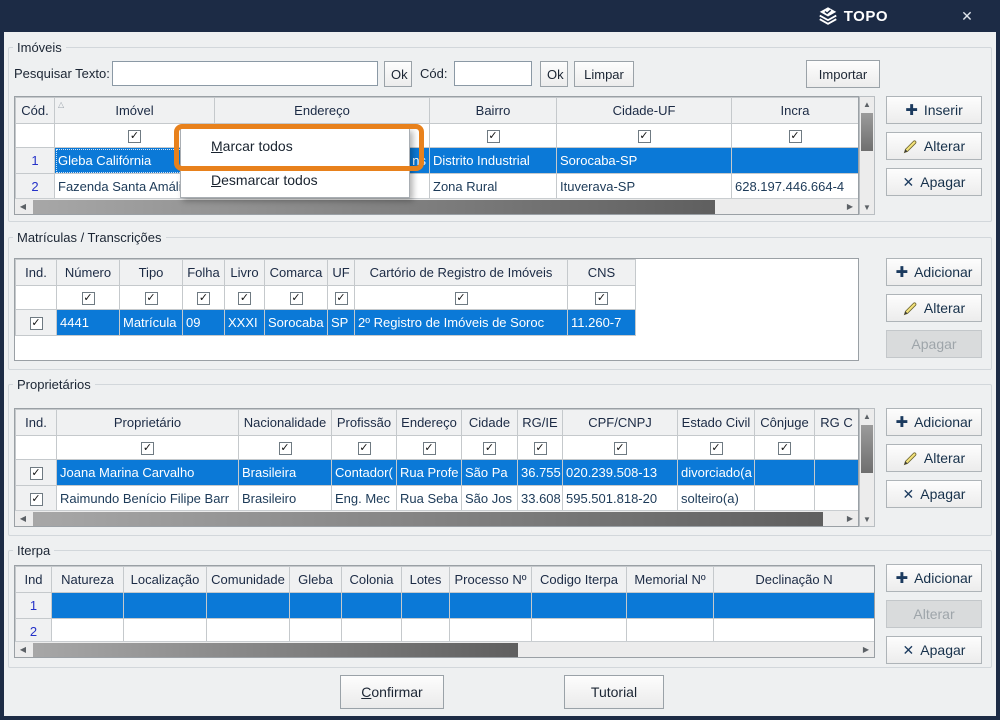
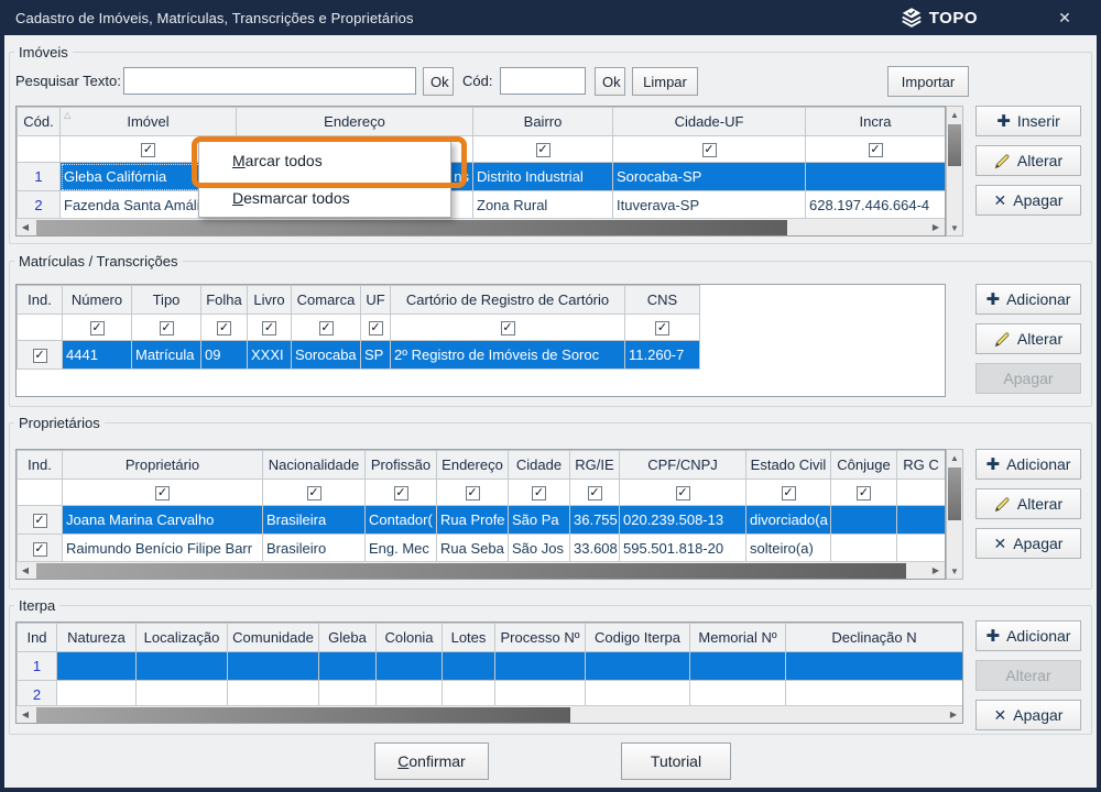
+ Cadastro de Imóveis, Matrículas, Transcrições e Proprietários
  TOPO
  ✕
  Imóveis
  Pesquisar Texto:
  Ok
  Cód:
  Ok
  Limpar
  Importar
  Cód.	△Imóvel	Endereço	Bairro	Cidade-UF	Incra
  1	Gleba Califórnia	ns	Distrito Industrial	Sorocaba-SP
  2	Fazenda Santa Amál		Zona Rural	Ituverava-SP	628.197.446.664-4
  ✚
  Inserir
  Alterar
  ✕
  Apagar
  Matrículas / Transcrições
- Ind.	Número	Tipo	Folha	Livro	Comarca	UF	Cartório de Registro de Imóveis	CNS
+ Ind.	Número	Tipo	Folha	Livro	Comarca	UF	Cartório de Registro de Cartório	CNS
  	4441	Matrícula	09	XXXI	Sorocaba	SP	2º Registro de Imóveis de Soroc	11.260-7
  ✚
  Adicionar
  Alterar
  Apagar
  Proprietários
  Ind.	Proprietário	Nacionalidade	Profissão	Endereço	Cidade	RG/IE	CPF/CNPJ	Estado Civil	Cônjuge	RG C
  	Joana Marina Carvalho	Brasileira	Contador(	Rua Profe	São Pa	36.755	020.239.508-13	divorciado(a
  	Raimundo Benício Filipe Barr	Brasileiro	Eng. Mec	Rua Seba	São Jos	33.608	595.501.818-20	solteiro(a)
  ✚
  Adicionar
  Alterar
  ✕
  Apagar
  Iterpa
  Ind	Natureza	Localização	Comunidade	Gleba	Colonia	Lotes	Processo Nº	Codigo Iterpa	Memorial Nº	Declinação N
  1
  2
  ✚
  Adicionar
  Alterar
  ✕
  Apagar
  Confirmar
  Tutorial
  Marcar todos
  Desmarcar todos
